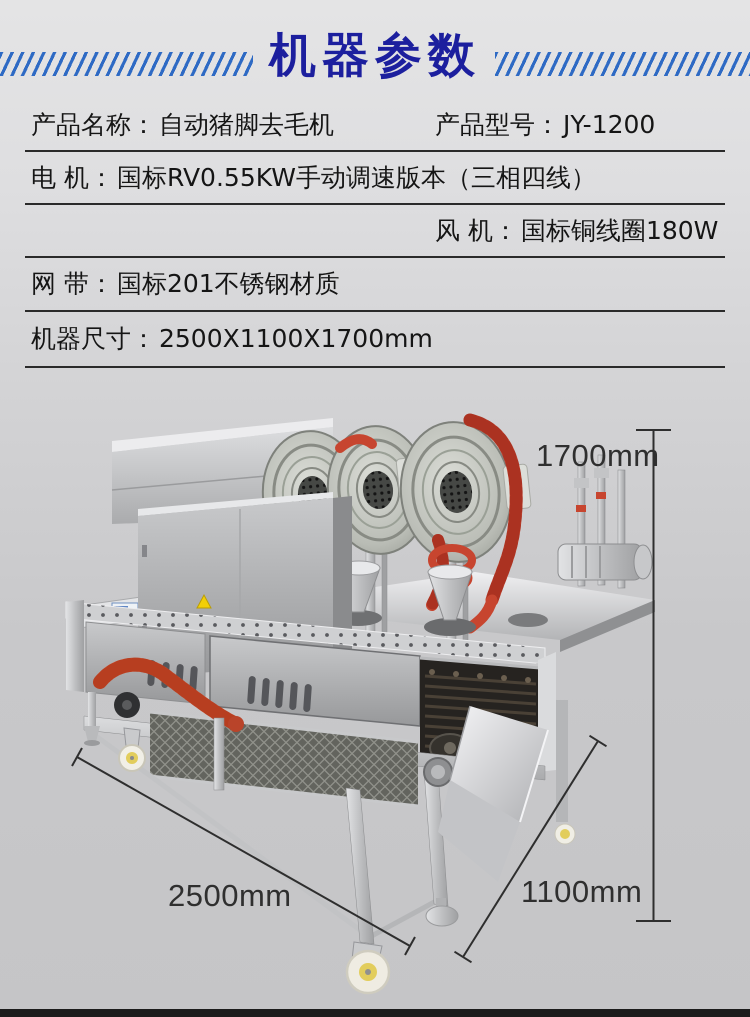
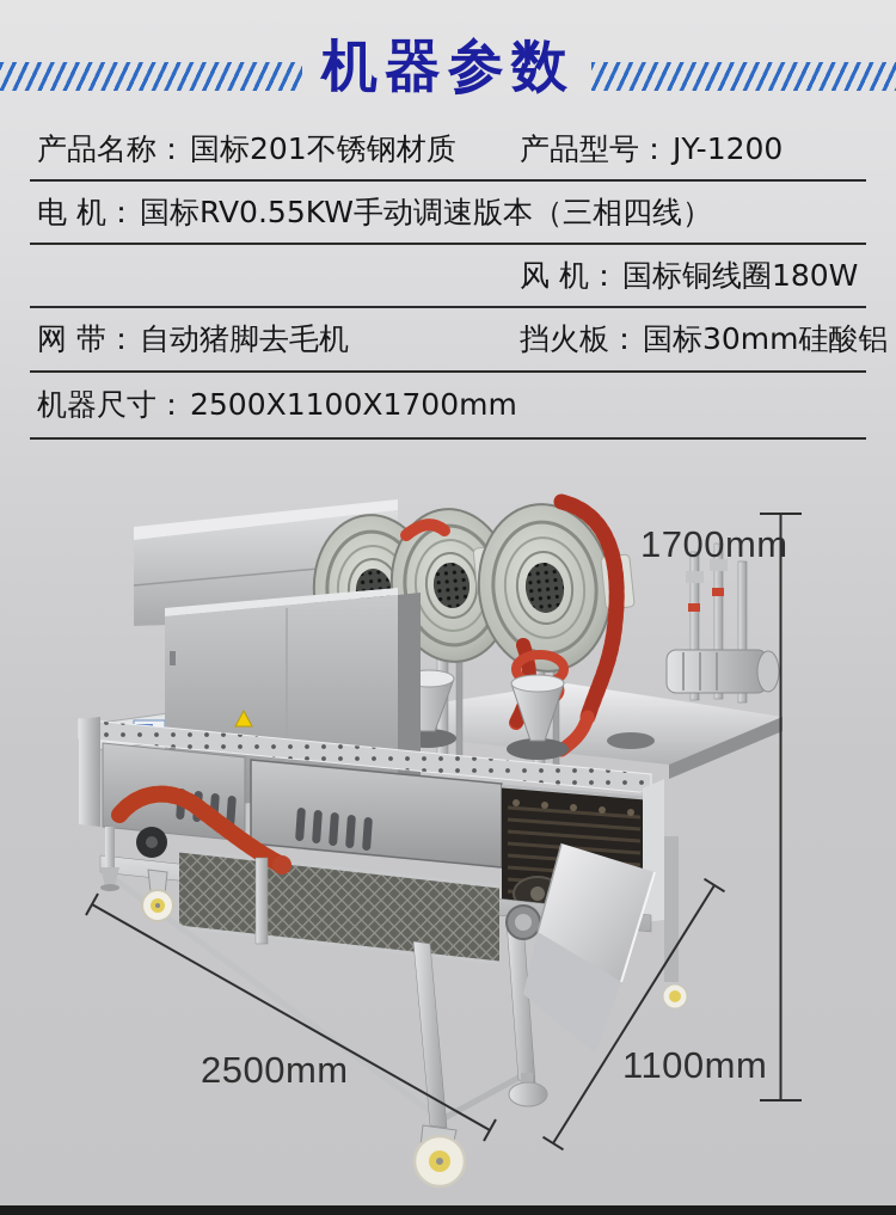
  机器参数
- 产品名称：自动猪脚去毛机
+ 产品名称：国标201不锈钢材质
  产品型号：JY-1200
  电 机：国标RV0.55KW手动调速版本（三相四线）
  风 机：国标铜线圈180W
- 网 带：国标201不锈钢材质
+ 网 带：自动猪脚去毛机
+ 挡火板：国标30mm硅酸铝
  机器尺寸：2500X1100X1700mm
  1700mm
  2500mm
  1100mm
